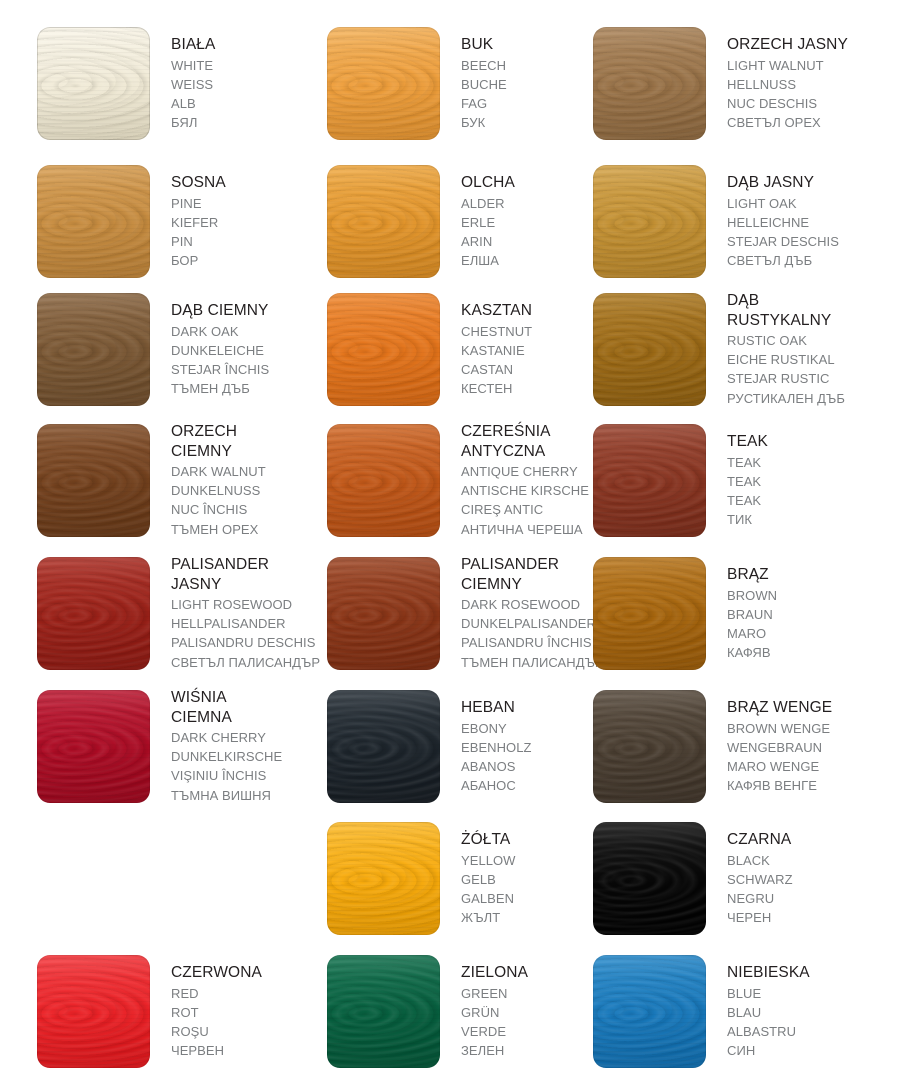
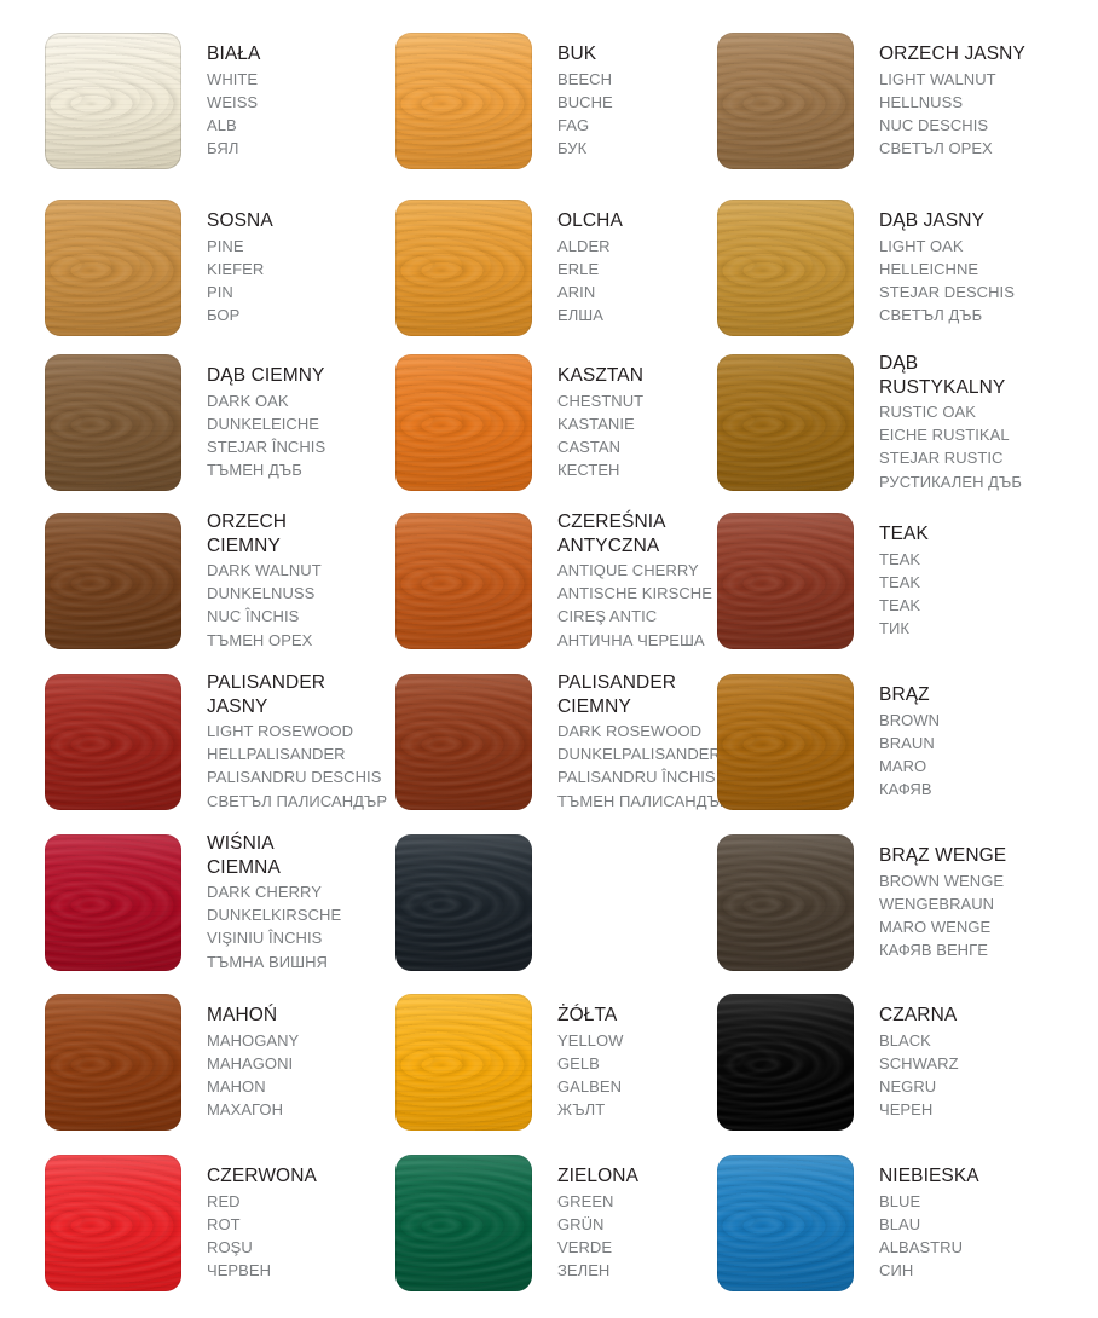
  BIAŁA
  WHITE
  WEISS
  ALB
  БЯЛ
  BUK
  BEECH
  BUCHE
  FAG
  БУК
  ORZECH JASNY
  LIGHT WALNUT
  HELLNUSS
  NUC DESCHIS
  СВЕТЪЛ ОРЕХ
  SOSNA
  PINE
  KIEFER
  PIN
  БОР
  OLCHA
  ALDER
  ERLE
  ARIN
  ЕЛША
  DĄB JASNY
  LIGHT OAK
  HELLEICHNE
  STEJAR DESCHIS
  СВЕТЪЛ ДЪБ
  DĄB CIEMNY
  DARK OAK
  DUNKELEICHE
  STEJAR ÎNCHIS
  ТЪМЕН ДЪБ
  KASZTAN
  CHESTNUT
  KASTANIE
  CASTAN
  КЕСТЕН
  DĄB
  RUSTYKALNY
  RUSTIC OAK
  EICHE RUSTIKAL
  STEJAR RUSTIC
  РУСТИКАЛЕН ДЪБ
  ORZECH
  CIEMNY
  DARK WALNUT
  DUNKELNUSS
  NUC ÎNCHIS
  ТЪМЕН ОРЕХ
  CZEREŚNIA
  ANTYCZNA
  ANTIQUE CHERRY
  ANTISCHE KIRSCHE
  CIREŞ ANTIC
  АНТИЧНА ЧЕРЕША
  TEAK
  TEAK
  TEAK
  TEAK
  ТИК
  PALISANDER
  JASNY
  LIGHT ROSEWOOD
  HELLPALISANDER
  PALISANDRU DESCHIS
  СВЕТЪЛ ПАЛИСАНДЪР
  PALISANDER
  CIEMNY
  DARK ROSEWOOD
  DUNKELPALISANDER
  PALISANDRU ÎNCHIS
  ТЪМЕН ПАЛИСАНДЪ
  BRĄZ
  BROWN
  BRAUN
  MARO
  КАФЯВ
  WIŚNIA
  CIEMNA
  DARK CHERRY
  DUNKELKIRSCHE
  VIŞINIU ÎNCHIS
  ТЪМНА ВИШНЯ
- HEBAN
- EBONY
- EBENHOLZ
- ABANOS
- АБАНОС
  BRĄZ WENGE
  BROWN WENGE
  WENGEBRAUN
  MARO WENGE
  КАФЯВ ВЕНГЕ
+ MAHOŃ
+ MAHOGANY
+ MAHAGONI
+ MAHON
+ МАХАГОН
  ŻÓŁTA
  YELLOW
  GELB
  GALBEN
  ЖЪЛТ
  CZARNA
  BLACK
  SCHWARZ
  NEGRU
  ЧЕРЕН
  CZERWONA
  RED
  ROT
  ROŞU
  ЧЕРВЕН
  ZIELONA
  GREEN
  GRÜN
  VERDE
  ЗЕЛЕН
  NIEBIESKA
  BLUE
  BLAU
  ALBASTRU
  СИН
